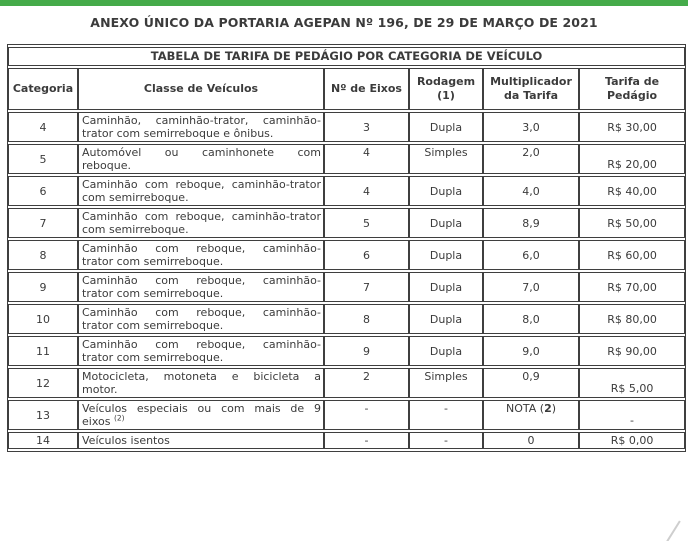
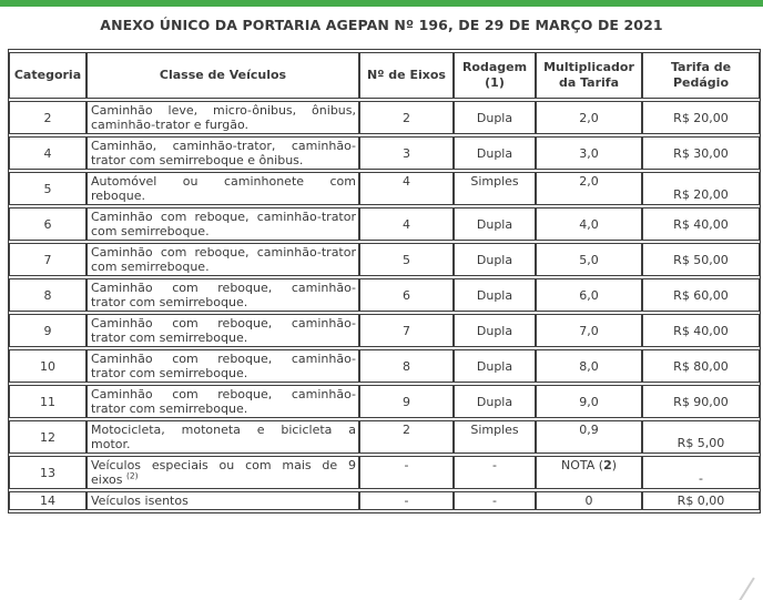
  ANEXO ÚNICO DA PORTARIA AGEPAN Nº 196, DE 29 DE MARÇO DE 2021
- TABELA DE TARIFA DE PEDÁGIO POR CATEGORIA DE VEÍCULO
  Categoria	Classe de Veículos	Nº de Eixos	Rodagem (1)	Multiplicador da Tarifa	Tarifa de Pedágio
+ 2	Caminhão leve, micro-ônibus, ônibus,caminhão-trator e furgão.	2	Dupla	2,0	R$ 20,00
  4	Caminhão, caminhão-trator, caminhão-trator com semirreboque e ônibus.	3	Dupla	3,0	R$ 30,00
  5	Automóvel ou caminhonete comreboque.	4	Simples	2,0	R$ 20,00
  6	Caminhão com reboque, caminhão-tratorcom semirreboque.	4	Dupla	4,0	R$ 40,00
- 7	Caminhão com reboque, caminhão-tratorcom semirreboque.	5	Dupla	8,9	R$ 50,00
+ 7	Caminhão com reboque, caminhão-tratorcom semirreboque.	5	Dupla	5,0	R$ 50,00
  8	Caminhão com reboque, caminhão-trator com semirreboque.	6	Dupla	6,0	R$ 60,00
- 9	Caminhão com reboque, caminhão-trator com semirreboque.	7	Dupla	7,0	R$ 70,00
+ 9	Caminhão com reboque, caminhão-trator com semirreboque.	7	Dupla	7,0	R$ 40,00
  10	Caminhão com reboque, caminhão-trator com semirreboque.	8	Dupla	8,0	R$ 80,00
  11	Caminhão com reboque, caminhão-trator com semirreboque.	9	Dupla	9,0	R$ 90,00
  12	Motocicleta, motoneta e bicicleta amotor.	2	Simples	0,9	R$ 5,00
  13	Veículos especiais ou com mais de 9eixos (2)	-	-	NOTA (2)	-
  14	Veículos isentos	-	-	0	R$ 0,00
